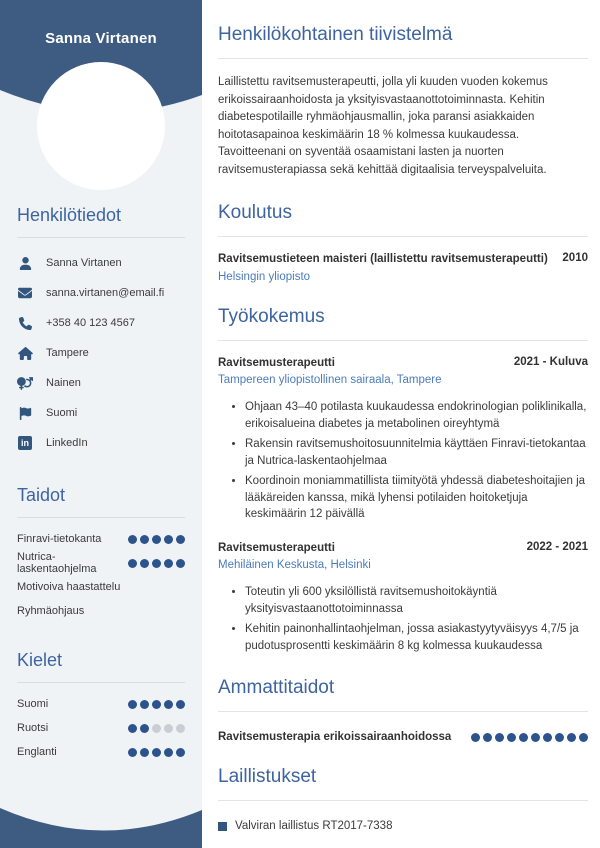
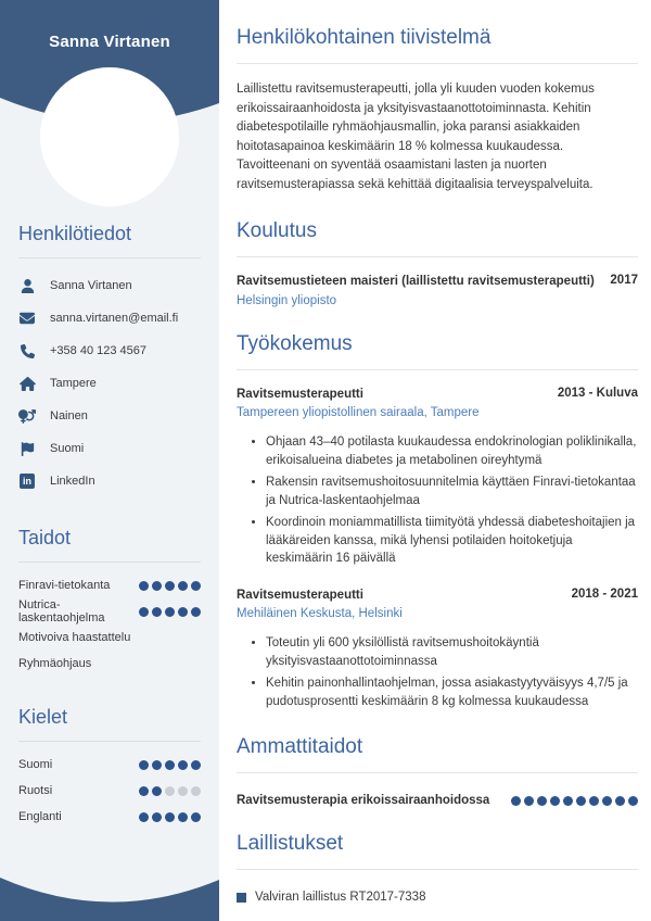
  Sanna Virtanen
  Henkilötiedot
  Sanna Virtanen
  sanna.virtanen@email.fi
  +358 40 123 4567
  Tampere
  Nainen
  Suomi
  in
  LinkedIn
  Taidot
  Finravi-tietokanta
  Nutrica-laskentaohjelma
  Motivoiva haastattelu
  Ryhmäohjaus
  Kielet
  Suomi
  Ruotsi
  Englanti
  Henkilökohtainen tiivistelmä
  Laillistettu ravitsemusterapeutti, jolla yli kuuden vuoden kokemus erikoissairaanhoidosta ja yksityisvastaanottotoiminnasta. Kehitin diabetespotilaille ryhmäohjausmallin, joka paransi asiakkaiden hoitotasapainoa keskimäärin 18 % kolmessa kuukaudessa. Tavoitteenani on syventää osaamistani lasten ja nuorten ravitsemusterapiassa sekä kehittää digitaalisia terveyspalveluita.
  Koulutus
  Ravitsemustieteen maisteri (laillistettu ravitsemusterapeutti)
- 2010
+ 2017
  Helsingin yliopisto
  Työkokemus
  Ravitsemusterapeutti
- 2021 - Kuluva
+ 2013 - Kuluva
  Tampereen yliopistollinen sairaala, Tampere
  Ohjaan 43–40 potilasta kuukaudessa endokrinologian poliklinikalla, erikoisalueina diabetes ja metabolinen oireyhtymä
  Rakensin ravitsemushoitosuunnitelmia käyttäen Finravi-tietokantaa ja Nutrica-laskentaohjelmaa
- Koordinoin moniammatillista tiimityötä yhdessä diabeteshoitajien ja lääkäreiden kanssa, mikä lyhensi potilaiden hoitoketjuja keskimäärin 12 päivällä
+ Koordinoin moniammatillista tiimityötä yhdessä diabeteshoitajien ja lääkäreiden kanssa, mikä lyhensi potilaiden hoitoketjuja keskimäärin 16 päivällä
  Ravitsemusterapeutti
- 2022 - 2021
+ 2018 - 2021
  Mehiläinen Keskusta, Helsinki
  Toteutin yli 600 yksilöllistä ravitsemushoitokäyntiä yksityisvastaanottotoiminnassa
  Kehitin painonhallintaohjelman, jossa asiakastyytyväisyys 4,7/5 ja pudotusprosentti keskimäärin 8 kg kolmessa kuukaudessa
  Ammattitaidot
  Ravitsemusterapia erikoissairaanhoidossa
  Laillistukset
  Valviran laillistus RT2017-7338
